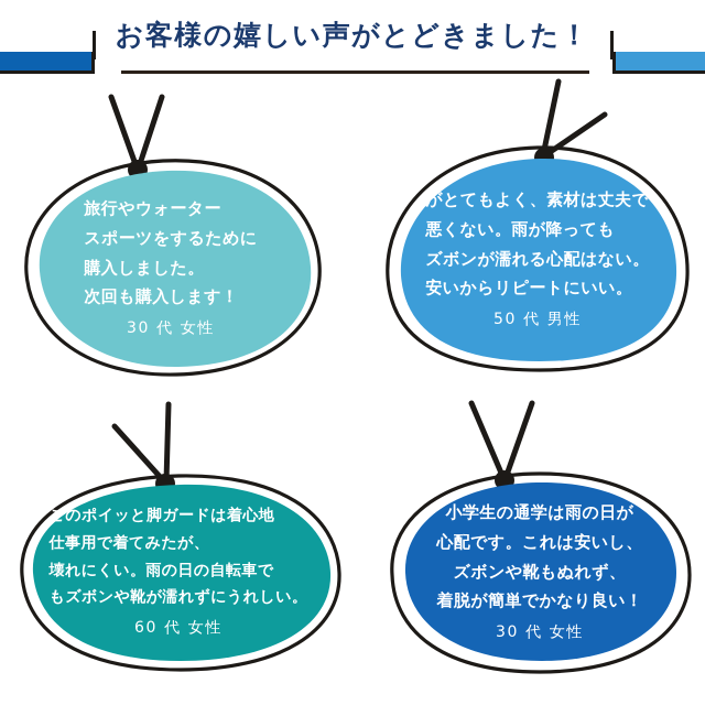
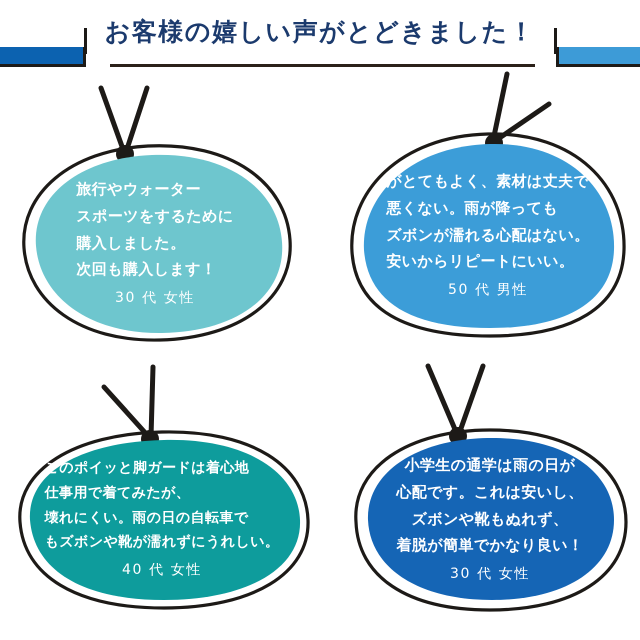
  お客様の嬉しい声がとどきました！
  旅行やウォーター
  スポーツをするために
  購入しました。
  次回も購入します！
  30 代 女性
  がとてもよく、素材は丈夫で
  悪くない。雨が降っても
  ズボンが濡れる心配はない。
  安いからリピートにいい。
  50 代 男性
  このポイッと脚ガードは着心地
  仕事用で着てみたが、
  壊れにくい。雨の日の自転車で
  もズボンや靴が濡れずにうれしい。
- 60 代 女性
+ 40 代 女性
  小学生の通学は雨の日が
  心配です。これは安いし、
  ズボンや靴もぬれず、
  着脱が簡単でかなり良い！
  30 代 女性
